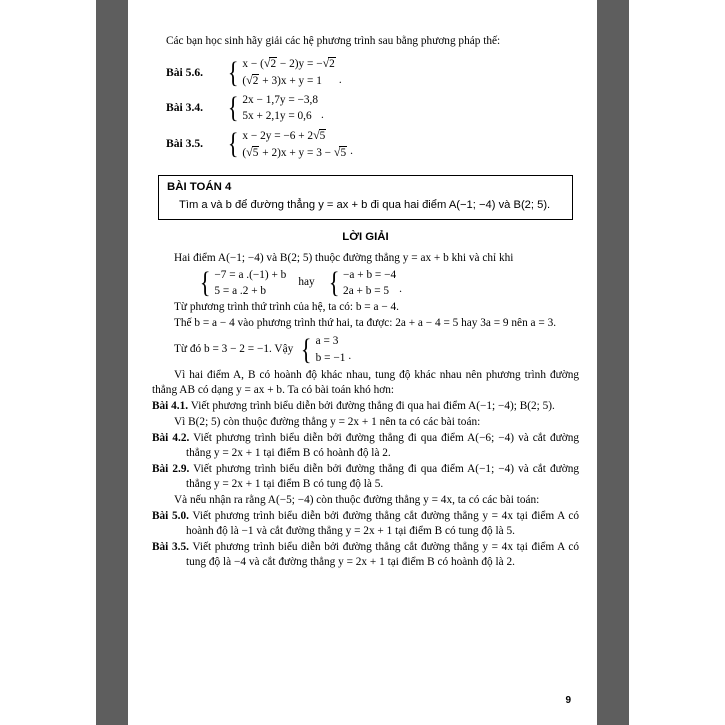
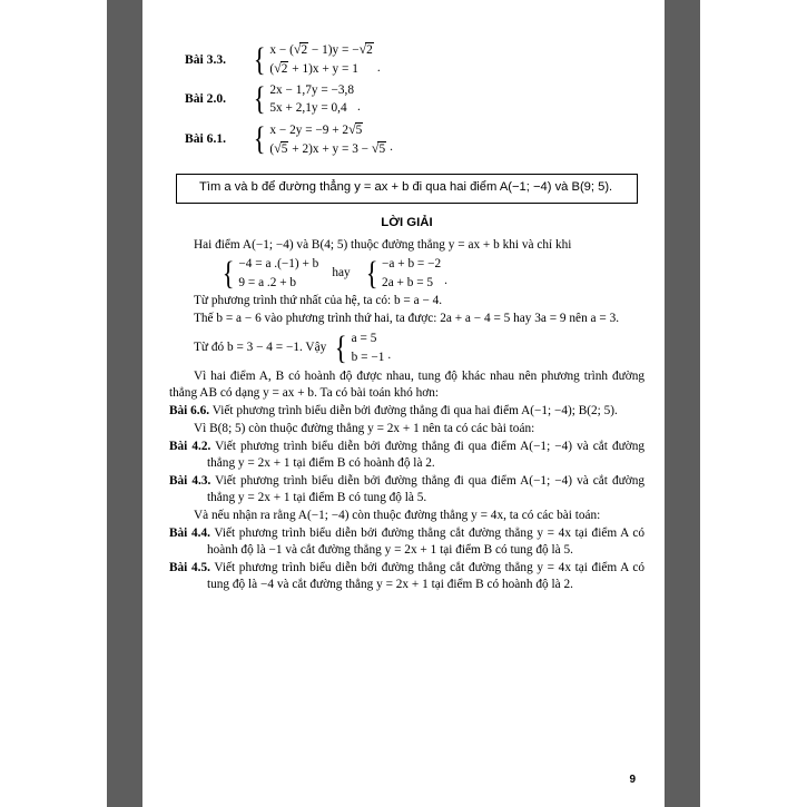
- Các bạn học sinh hãy giải các hệ phương trình sau bằng phương pháp thế:
- Bài 5.6.
+ Bài 3.3.
  {
- x − (√2 − 2)y = −√2
+ x − (√2 − 1)y = −√2
- (√2 + 3)x + y = 1
+ (√2 + 1)x + y = 1
  .
- Bài 3.4.
+ Bài 2.0.
  {
  2x − 1,7y = −3,8
- 5x + 2,1y = 0,6
+ 5x + 2,1y = 0,4
  .
- Bài 3.5.
+ Bài 6.1.
  {
- x − 2y = −6 + 2√5
+ x − 2y = −9 + 2√5
  (√5 + 2)x + y = 3 − √5
  .
- BÀI TOÁN 4
- Tìm a và b để đường thẳng y = ax + b đi qua hai điểm A(−1; −4) và B(2; 5).
+ Tìm a và b để đường thẳng y = ax + b đi qua hai điểm A(−1; −4) và B(9; 5).
  LỜI GIẢI
- Hai điểm A(−1; −4) và B(2; 5) thuộc đường thẳng y = ax + b khi và chỉ khi
+ Hai điểm A(−1; −4) và B(4; 5) thuộc đường thẳng y = ax + b khi và chỉ khi
  {
- −7 = a .(−1) + b
+ −4 = a .(−1) + b
- 5 = a .2 + b
+ 9 = a .2 + b
  hay
  {
- −a + b = −4
+ −a + b = −2
  2a + b = 5
  .
- Từ phương trình thứ trình của hệ, ta có: b = a − 4.
+ Từ phương trình thứ nhất của hệ, ta có: b = a − 4.
- Thế b = a − 4 vào phương trình thứ hai, ta được: 2a + a − 4 = 5 hay 3a = 9 nên a = 3.
+ Thế b = a − 6 vào phương trình thứ hai, ta được: 2a + a − 4 = 5 hay 3a = 9 nên a = 3.
- Từ đó b = 3 − 2 = −1. Vậy
+ Từ đó b = 3 − 4 = −1. Vậy
  {
- a = 3
+ a = 5
  b = −1
  .
- Vì hai điểm A, B có hoành độ khác nhau, tung độ khác nhau nên phương trình đường thẳng AB có dạng y = ax + b. Ta có bài toán khó hơn:
+ Vì hai điểm A, B có hoành độ được nhau, tung độ khác nhau nên phương trình đường thẳng AB có dạng y = ax + b. Ta có bài toán khó hơn:
- Bài 4.1. Viết phương trình biểu diễn bởi đường thẳng đi qua hai điểm A(−1; −4); B(2; 5).
+ Bài 6.6. Viết phương trình biểu diễn bởi đường thẳng đi qua hai điểm A(−1; −4); B(2; 5).
- Vì B(2; 5) còn thuộc đường thẳng y = 2x + 1 nên ta có các bài toán:
+ Vì B(8; 5) còn thuộc đường thẳng y = 2x + 1 nên ta có các bài toán:
- Bài 4.2. Viết phương trình biểu diễn bởi đường thẳng đi qua điểm A(−6; −4) và cắt đường thẳng y = 2x + 1 tại điểm B có hoành độ là 2.
+ Bài 4.2. Viết phương trình biểu diễn bởi đường thẳng đi qua điểm A(−1; −4) và cắt đường thẳng y = 2x + 1 tại điểm B có hoành độ là 2.
- Bài 2.9. Viết phương trình biểu diễn bởi đường thẳng đi qua điểm A(−1; −4) và cắt đường thẳng y = 2x + 1 tại điểm B có tung độ là 5.
+ Bài 4.3. Viết phương trình biểu diễn bởi đường thẳng đi qua điểm A(−1; −4) và cắt đường thẳng y = 2x + 1 tại điểm B có tung độ là 5.
- Và nếu nhận ra rằng A(−5; −4) còn thuộc đường thẳng y = 4x, ta có các bài toán:
+ Và nếu nhận ra rằng A(−1; −4) còn thuộc đường thẳng y = 4x, ta có các bài toán:
- Bài 5.0. Viết phương trình biểu diễn bởi đường thẳng cắt đường thẳng y = 4x tại điểm A có hoành độ là −1 và cắt đường thẳng y = 2x + 1 tại điểm B có tung độ là 5.
+ Bài 4.4. Viết phương trình biểu diễn bởi đường thẳng cắt đường thẳng y = 4x tại điểm A có hoành độ là −1 và cắt đường thẳng y = 2x + 1 tại điểm B có tung độ là 5.
- Bài 3.5. Viết phương trình biểu diễn bởi đường thẳng cắt đường thẳng y = 4x tại điểm A có tung độ là −4 và cắt đường thẳng y = 2x + 1 tại điểm B có hoành độ là 2.
+ Bài 4.5. Viết phương trình biểu diễn bởi đường thẳng cắt đường thẳng y = 4x tại điểm A có tung độ là −4 và cắt đường thẳng y = 2x + 1 tại điểm B có hoành độ là 2.
  9
